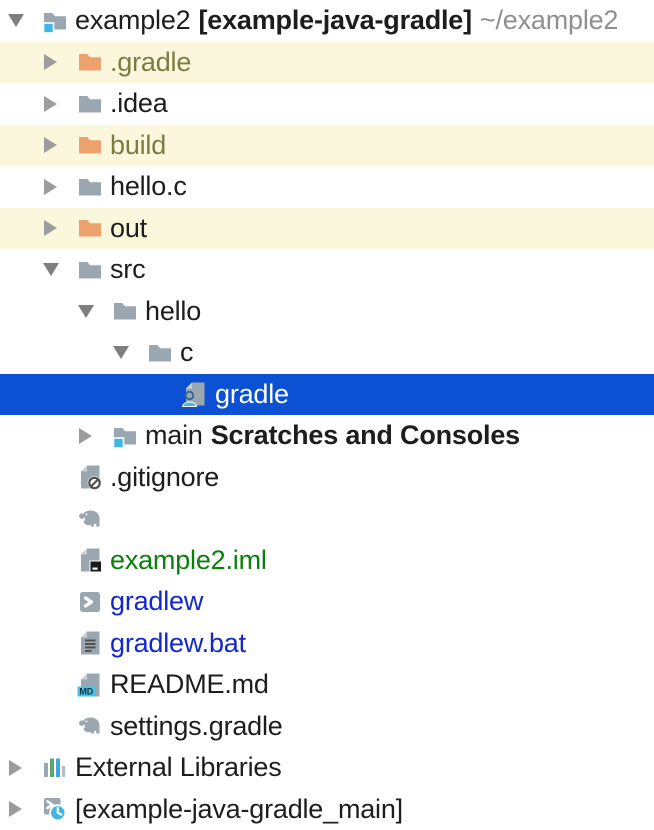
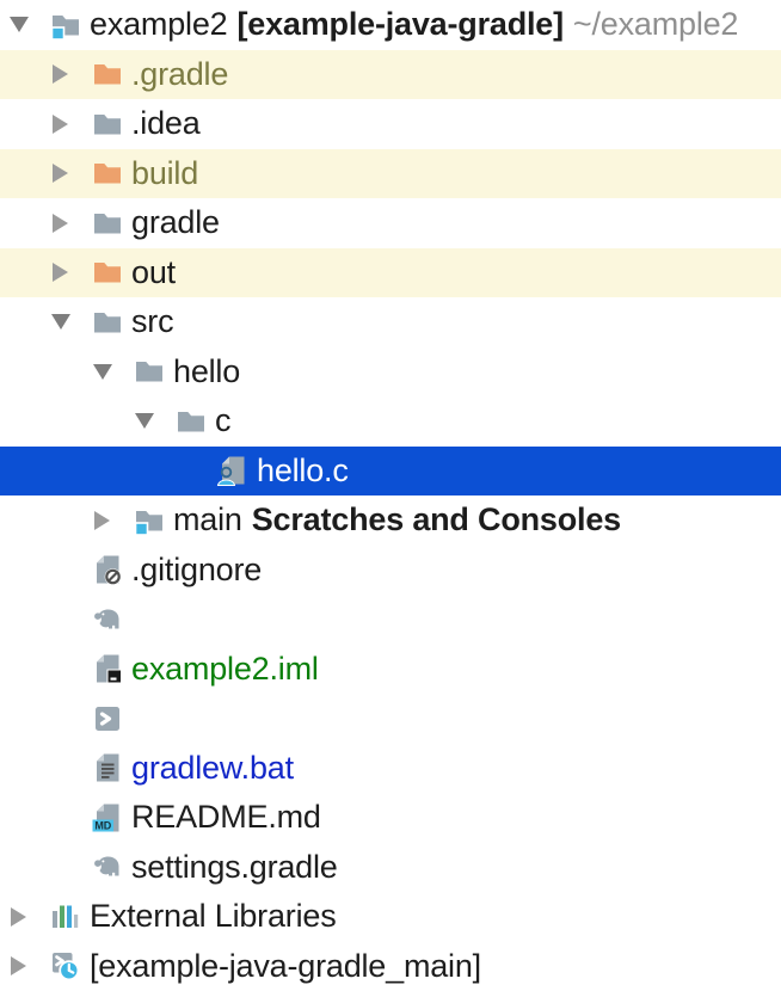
  example2
  [example-java-gradle]
  ~/example2
  .gradle
  .idea
  build
- hello.c
+ gradle
  out
  src
  hello
  c
- gradle
+ hello.c
  main
  Scratches and Consoles
  .gitignore
  example2.iml
- gradlew
  gradlew.bat
  MD
  README.md
  settings.gradle
  External Libraries
  [example-java-gradle_main]
